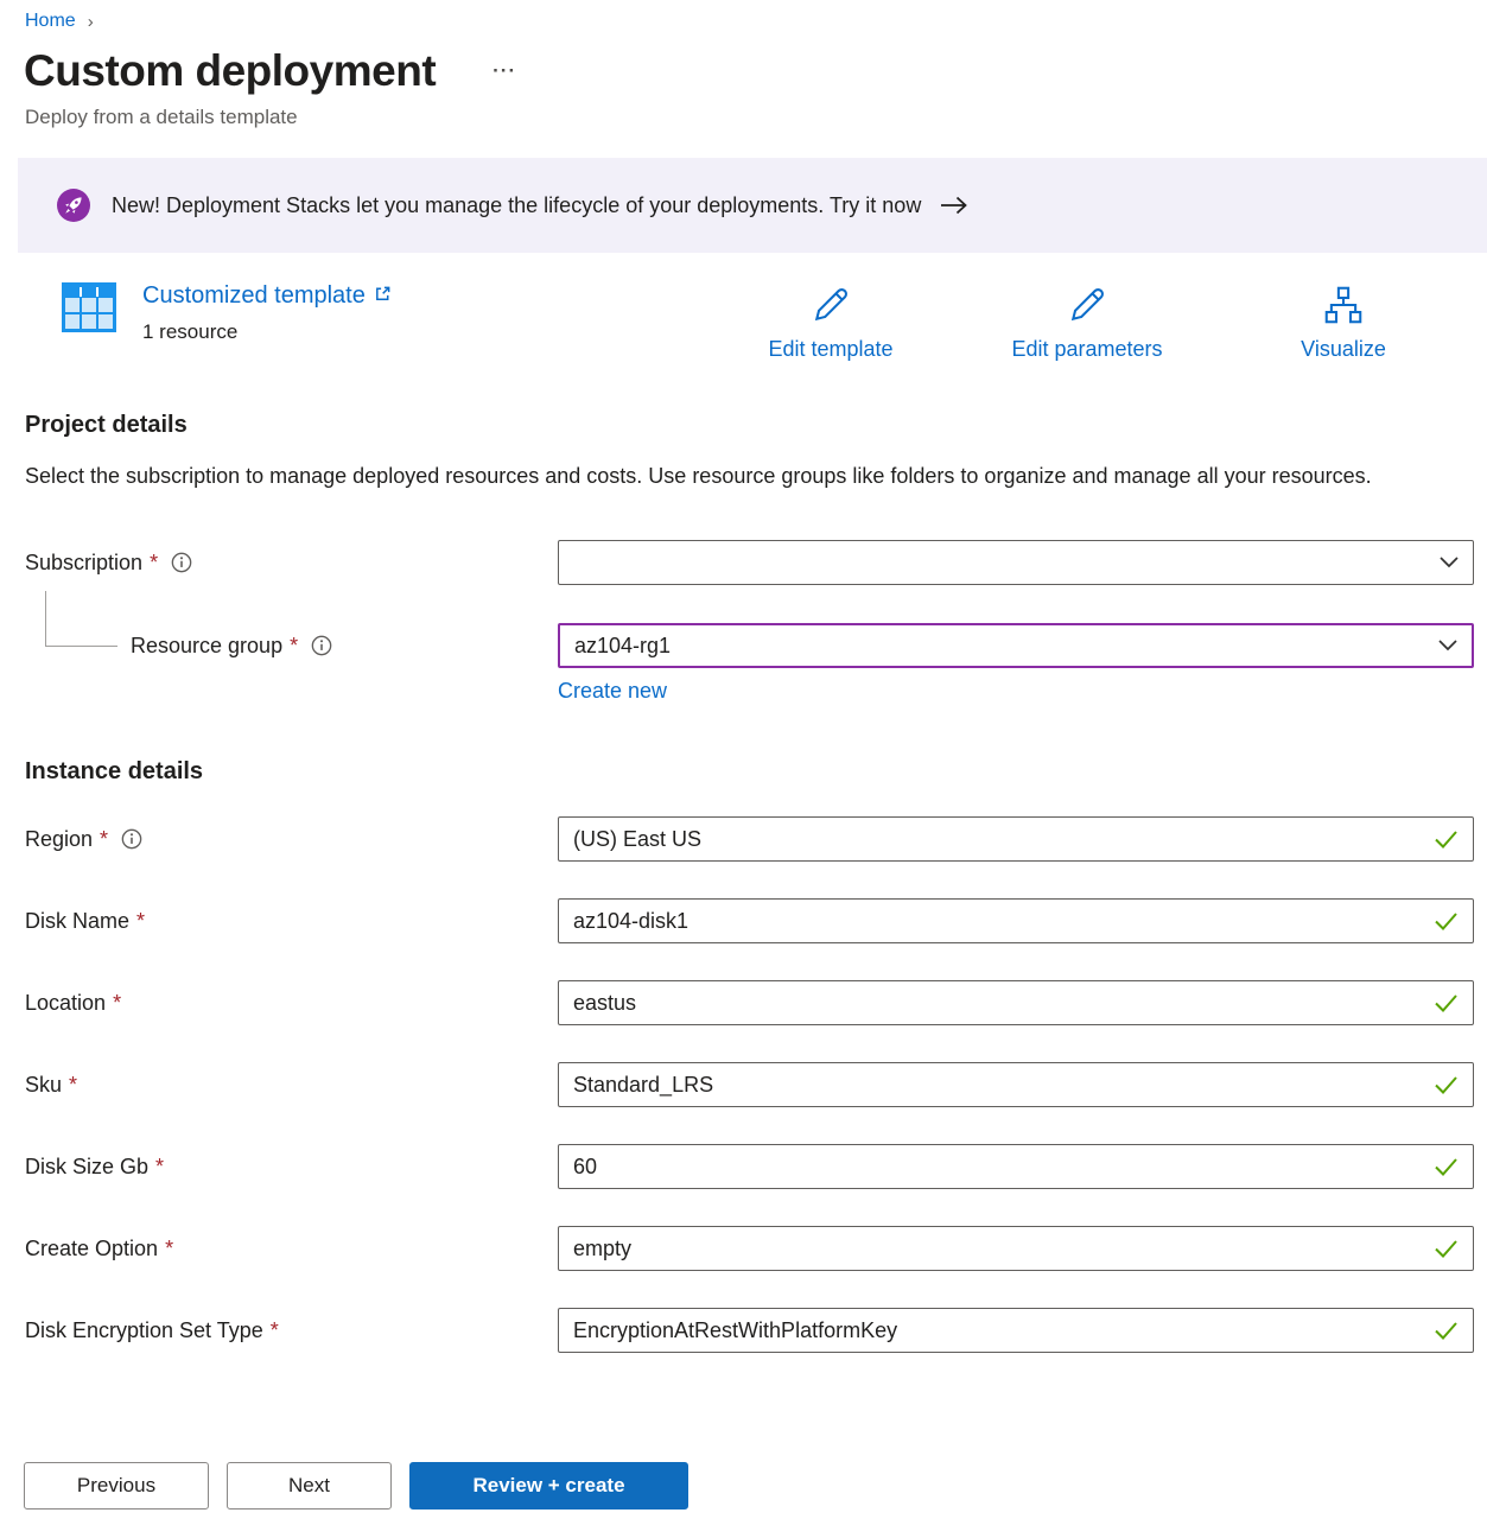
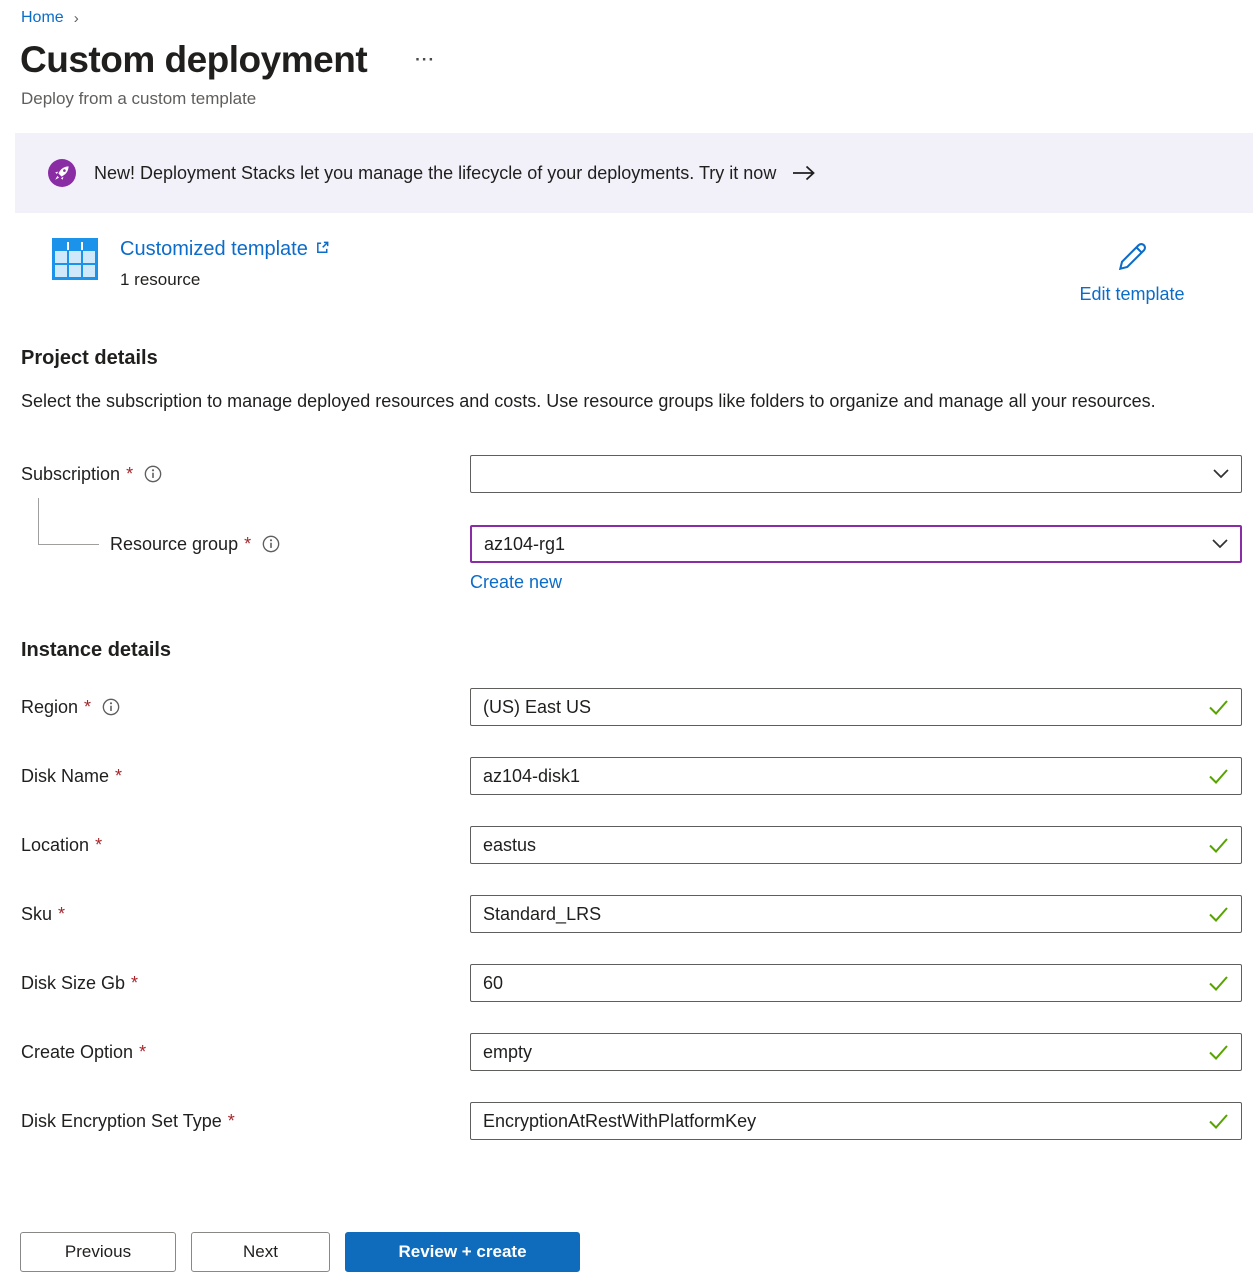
  Home
  ›
  Custom deployment
  ···
- Deploy from a details template
+ Deploy from a custom template
  New! Deployment Stacks let you manage the lifecycle of your deployments. Try it now
  Customized template
  1 resource
  Edit template
- Edit parameters
- Visualize
  Project details
  Select the subscription to manage deployed resources and costs. Use resource groups like folders to organize and manage all your resources.
  Subscription
  *
  Resource group
  *
  az104-rg1
  Create new
  Instance details
  Region
  *
  (US) East US
  Disk Name
  *
  az104-disk1
  Location
  *
  eastus
  Sku
  *
  Standard_LRS
  Disk Size Gb
  *
  60
  Create Option
  *
  empty
  Disk Encryption Set Type
  *
  EncryptionAtRestWithPlatformKey
  Previous
  Next
  Review + create
